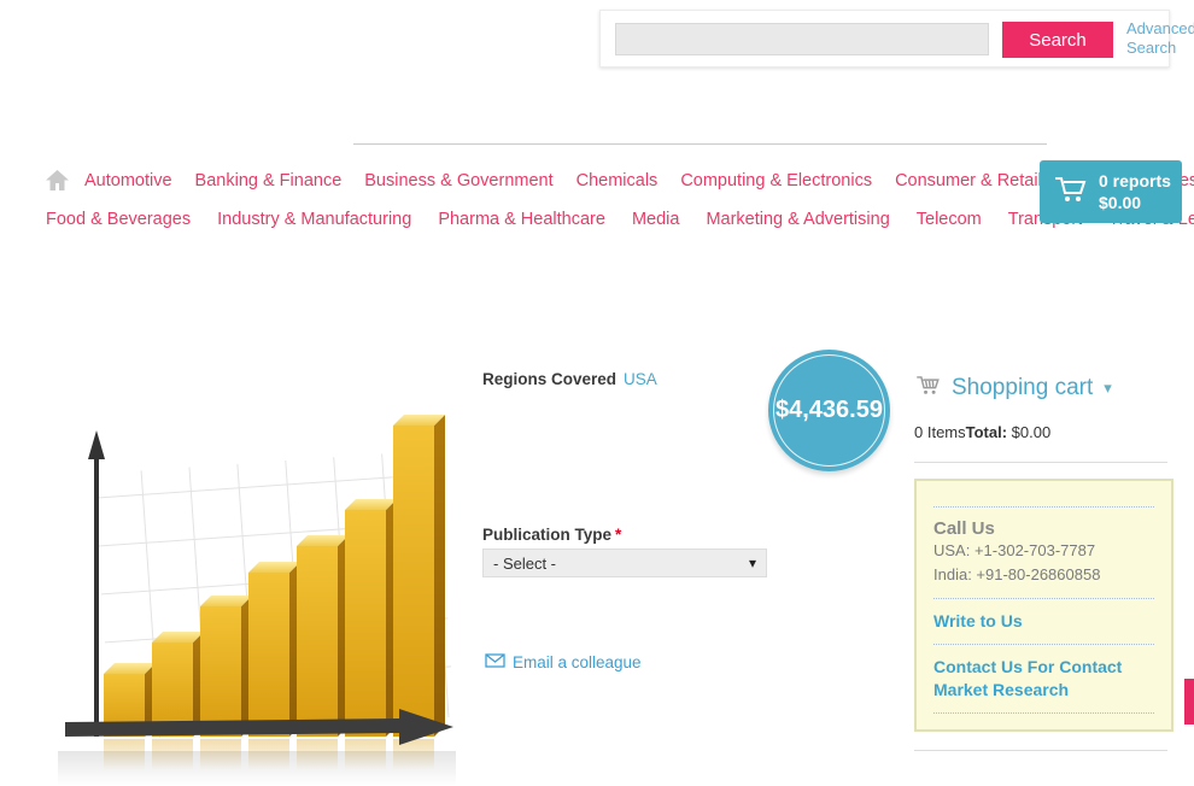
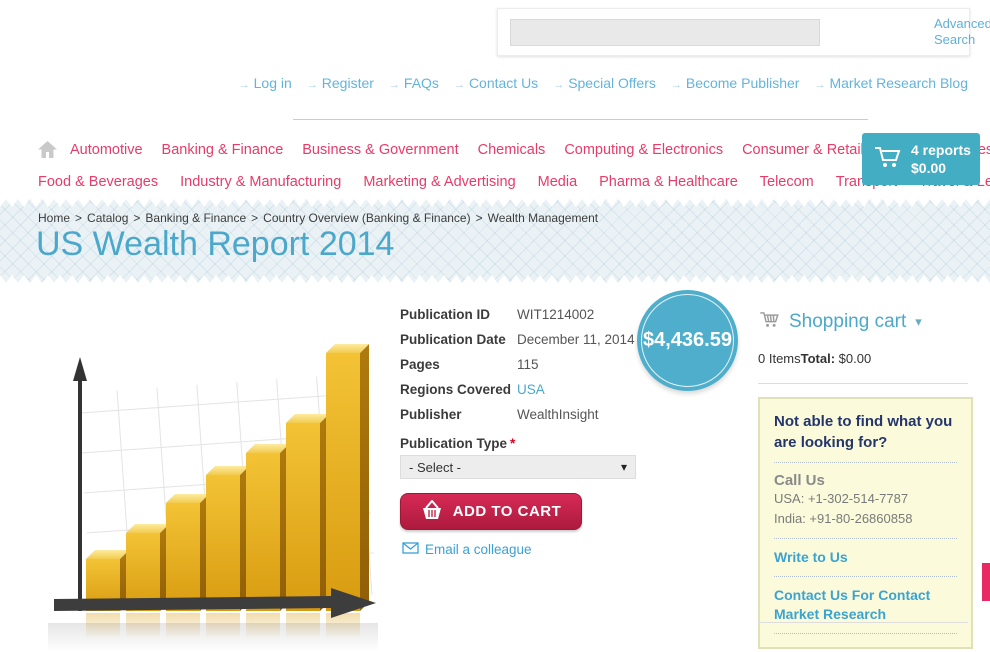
- Search
  Advanced Search
+ → Log in
+ → Register
+ → FAQs
+ → Contact Us
+ → Special Offers
+ → Become Publisher
+ → Market Research Blog
  Automotive
  Banking & Finance
  Business & Government
  Chemicals
  Computing & Electronics
  Consumer & Retai
  Food & Beverages
  Industry & Manufacturing
- Pharma & Healthcare
+ Marketing & Advertising
  Media
- Marketing & Advertising
+ Pharma & Healthcare
  Telecom
- 0 reports
+ 4 reports
  $0.00
+ Home > Catalog > Banking & Finance > Country Overview (Banking & Finance) > Wealth Management
+ US Wealth Report 2014
+ Publication ID
+ WIT1214002
+ Publication Date
+ December 11, 2014
+ Pages
+ 115
  Regions Covered
  USA
+ Publisher
+ WealthInsight
  Publication Type *
  - Select -
  ▾
+ ADD TO CART
  Email a colleague
  $4,436.59
  Shopping cart
  ▾
  0 ItemsTotal: $0.00
+ Not able to find what you are looking for?
  Call Us
- USA: +1-302-703-7787
+ USA: +1-302-514-7787
  India: +91-80-26860858
  Write to Us
  Contact Us For Contact Market Research
